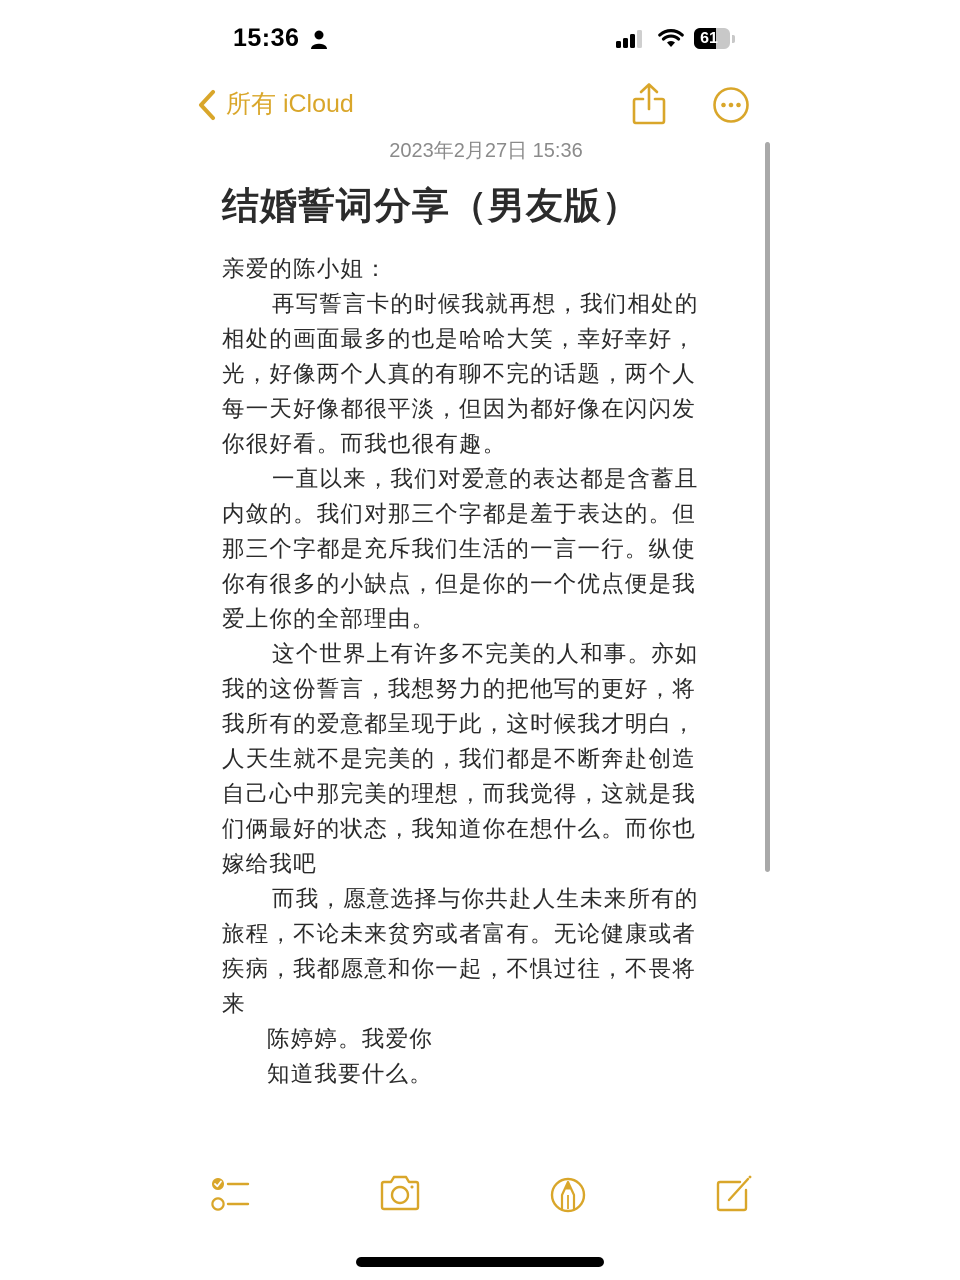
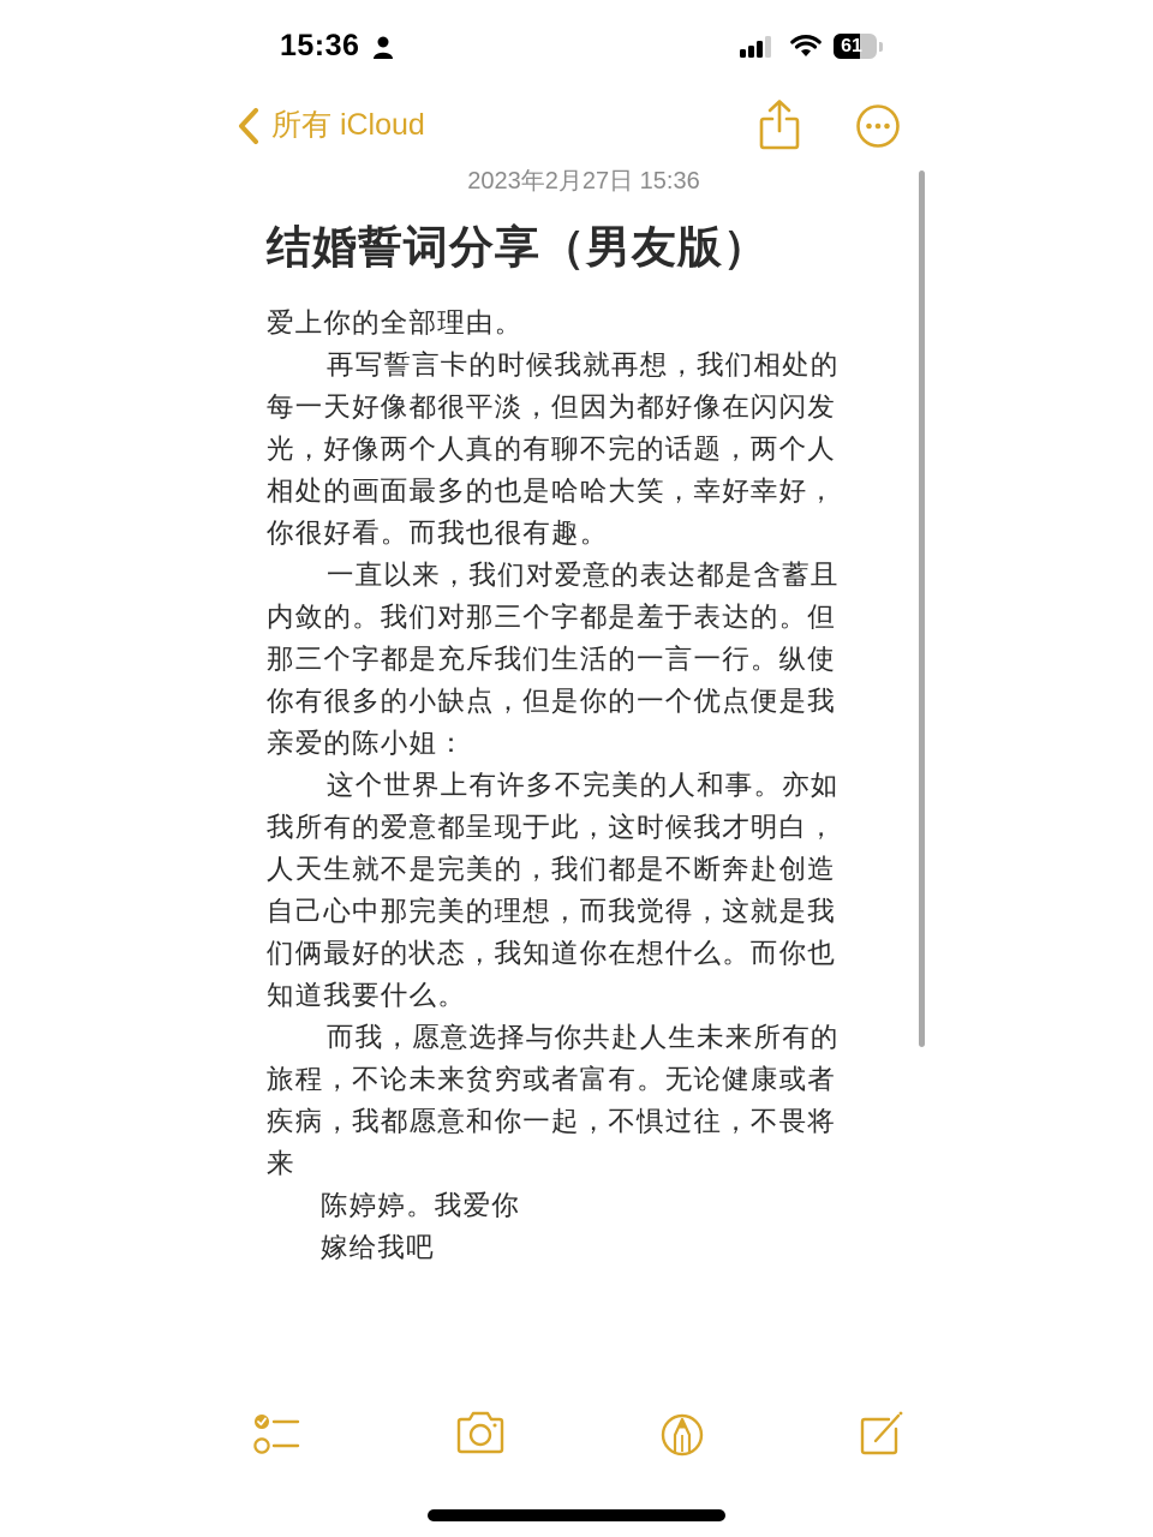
  15:36
  61
  所有 iCloud
  2023年2月27日 15:36
  结婚誓词分享（男友版）
- 亲爱的陈小姐：
+ 爱上你的全部理由。
  再写誓言卡的时候我就再想，我们相处的
- 相处的画面最多的也是哈哈大笑，幸好幸好，
+ 每一天好像都很平淡，但因为都好像在闪闪发
  光，好像两个人真的有聊不完的话题，两个人
- 每一天好像都很平淡，但因为都好像在闪闪发
+ 相处的画面最多的也是哈哈大笑，幸好幸好，
  你很好看。而我也很有趣。
  一直以来，我们对爱意的表达都是含蓄且
  内敛的。我们对那三个字都是羞于表达的。但
  那三个字都是充斥我们生活的一言一行。纵使
  你有很多的小缺点，但是你的一个优点便是我
- 爱上你的全部理由。
+ 亲爱的陈小姐：
  这个世界上有许多不完美的人和事。亦如
- 我的这份誓言，我想努力的把他写的更好，将
  我所有的爱意都呈现于此，这时候我才明白，
  人天生就不是完美的，我们都是不断奔赴创造
  自己心中那完美的理想，而我觉得，这就是我
  们俩最好的状态，我知道你在想什么。而你也
- 嫁给我吧
+ 知道我要什么。
  而我，愿意选择与你共赴人生未来所有的
  旅程，不论未来贫穷或者富有。无论健康或者
  疾病，我都愿意和你一起，不惧过往，不畏将
  来
  陈婷婷。我爱你
- 知道我要什么。
+ 嫁给我吧
